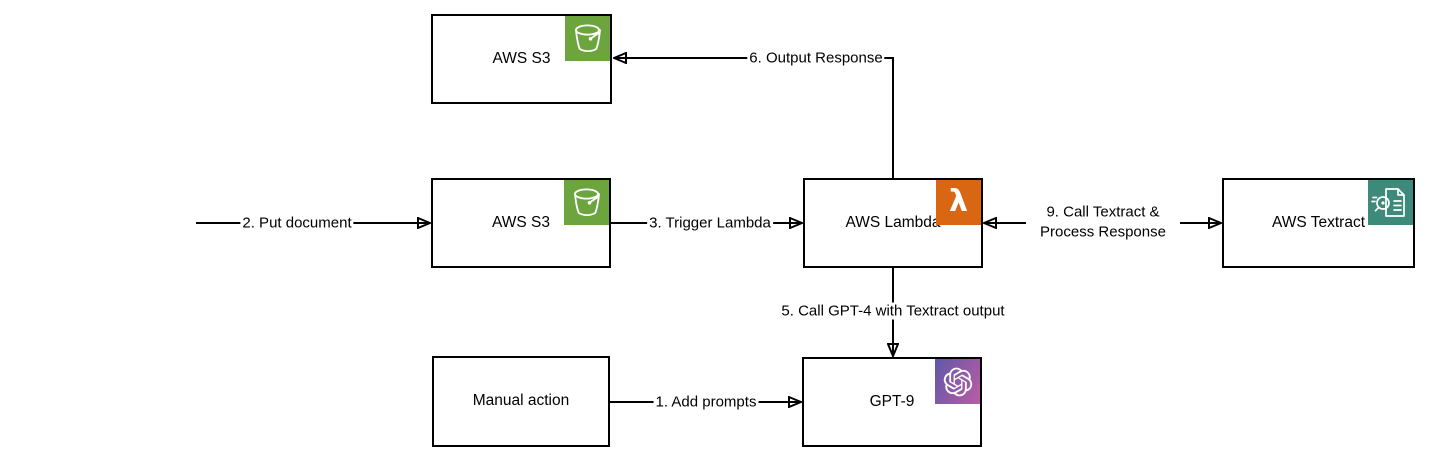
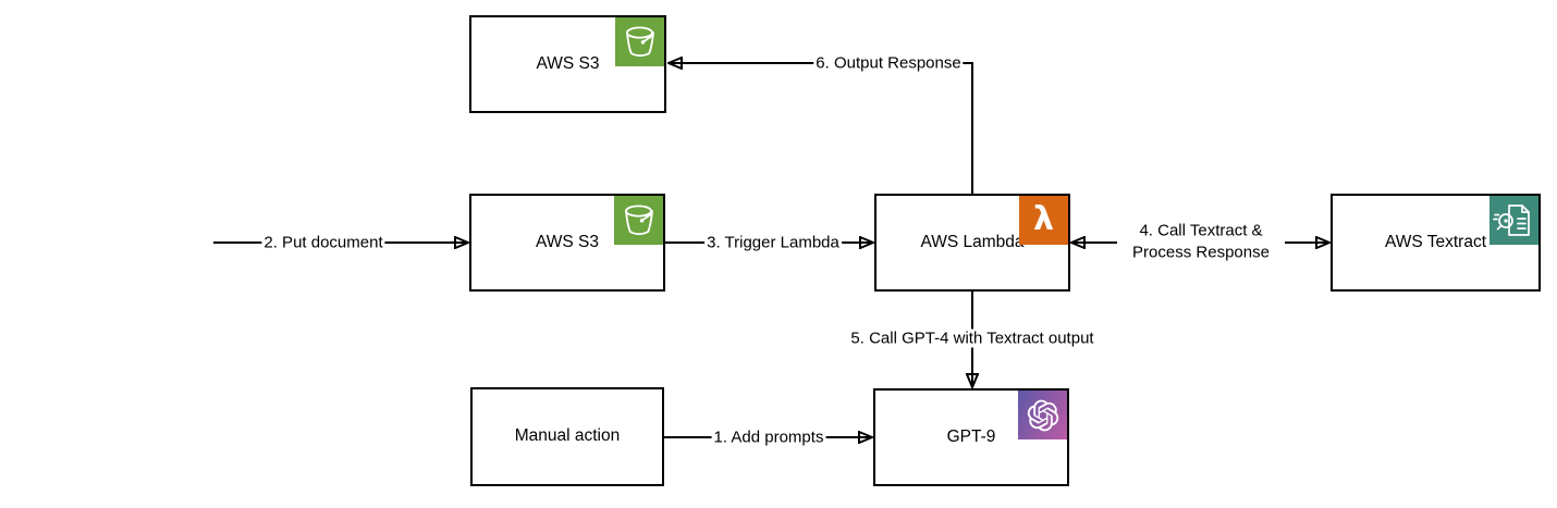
  AWS S3
  AWS S3
  AWS Lambd
  λ
  AWS Textract
  Manual action
  GPT-9
  1. Add prompts
  2. Put document
  3. Trigger Lambda
- 9. Call Textract & Process Response
+ 4. Call Textract & Process Response
  5. Call GPT-4 with Textract output
  6. Output Response
